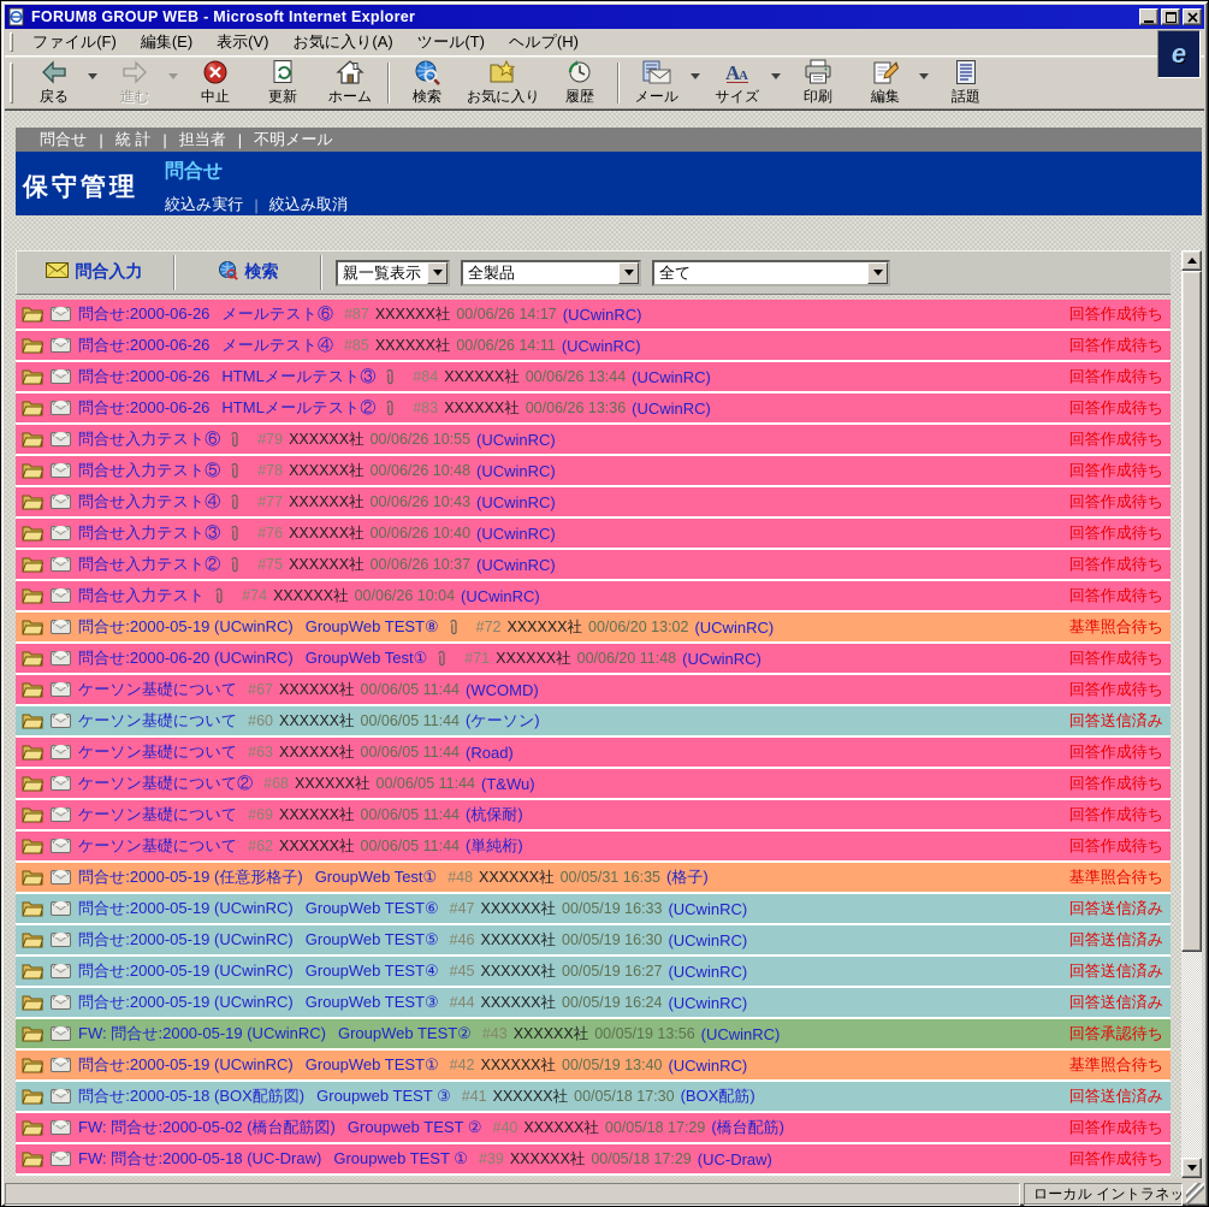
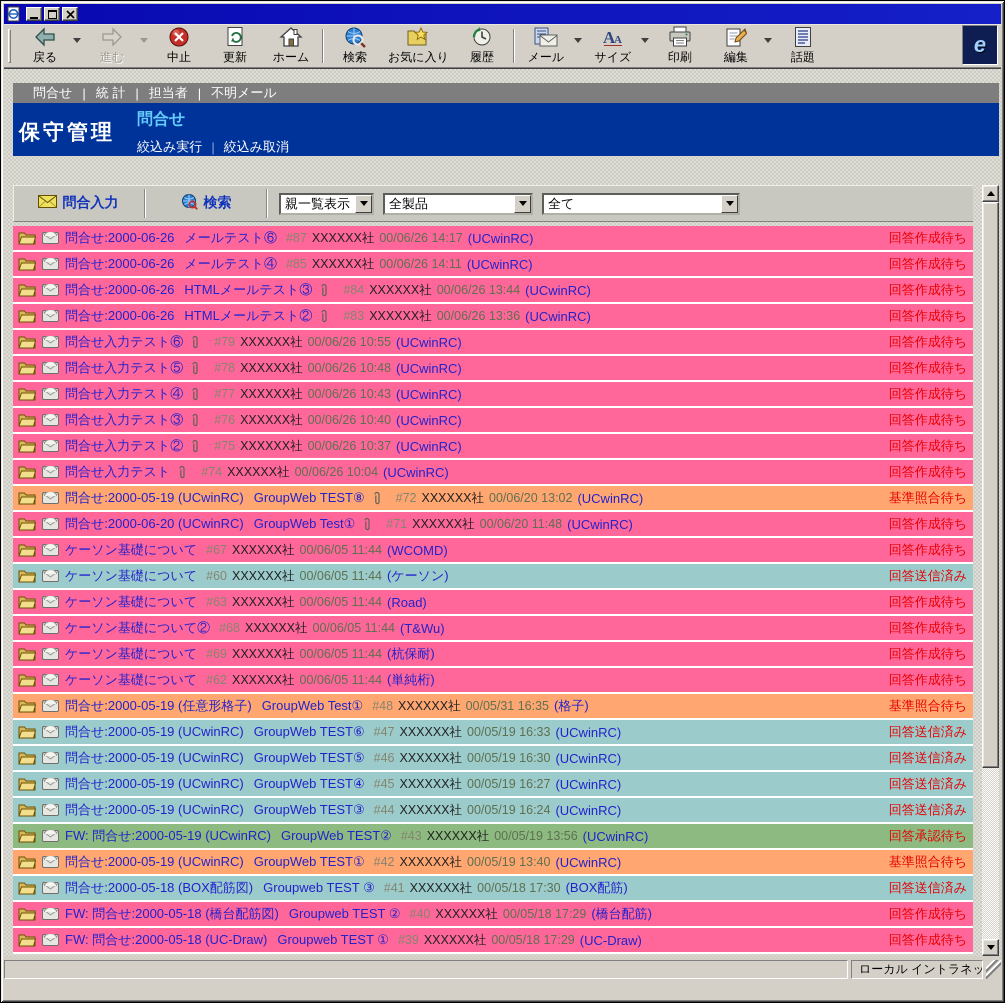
- FORUM8 GROUP WEB - Microsoft Internet Explorer
- ファイル(F) 編集(E) 表示(V) お気に入り(A) ツール(T) ヘルプ(H)
  戻る
  進む
  中止
  更新
  ホーム
  検索
  お気に入り
  履歴
  メール
  A
  A
  サイズ
  印刷
  編集
  話題
  e
  問合せ
  |
  統 計
  |
  担当者
  |
  不明メール
  保守管理
  問合せ
  絞込み実行
  |
  絞込み取消
  問合入力
  検索
  親一覧表示
  全製品
  全て
  問合せ:2000-06-26
  メールテスト⑥
  #87
  XXXXXX社
  00/06/26 14:17
  (UCwinRC)
  回答作成待ち
  問合せ:2000-06-26
  メールテスト④
  #85
  XXXXXX社
  00/06/26 14:11
  (UCwinRC)
  回答作成待ち
  問合せ:2000-06-26
  HTMLメールテスト③
  #84
  XXXXXX社
  00/06/26 13:44
  (UCwinRC)
  回答作成待ち
  問合せ:2000-06-26
  HTMLメールテスト②
  #83
  XXXXXX社
  00/06/26 13:36
  (UCwinRC)
  回答作成待ち
  問合せ入力テスト⑥
  #79
  XXXXXX社
  00/06/26 10:55
  (UCwinRC)
  回答作成待ち
  問合せ入力テスト⑤
  #78
  XXXXXX社
  00/06/26 10:48
  (UCwinRC)
  回答作成待ち
  問合せ入力テスト④
  #77
  XXXXXX社
  00/06/26 10:43
  (UCwinRC)
  回答作成待ち
  問合せ入力テスト③
  #76
  XXXXXX社
  00/06/26 10:40
  (UCwinRC)
  回答作成待ち
  問合せ入力テスト②
  #75
  XXXXXX社
  00/06/26 10:37
  (UCwinRC)
  回答作成待ち
  問合せ入力テスト
  #74
  XXXXXX社
  00/06/26 10:04
  (UCwinRC)
  回答作成待ち
  問合せ:2000-05-19 (UCwinRC)
  GroupWeb TEST⑧
  #72
  XXXXXX社
  00/06/20 13:02
  (UCwinRC)
  基準照合待ち
  問合せ:2000-06-20 (UCwinRC)
  GroupWeb Test①
  #71
  XXXXXX社
  00/06/20 11:48
  (UCwinRC)
  回答作成待ち
  ケーソン基礎について
  #67
  XXXXXX社
  00/06/05 11:44
  (WCOMD)
  回答作成待ち
  ケーソン基礎について
  #60
  XXXXXX社
  00/06/05 11:44
  (ケーソン)
  回答送信済み
  ケーソン基礎について
  #63
  XXXXXX社
  00/06/05 11:44
  (Road)
  回答作成待ち
  ケーソン基礎について②
  #68
  XXXXXX社
  00/06/05 11:44
  (T&Wu)
  回答作成待ち
  ケーソン基礎について
  #69
  XXXXXX社
  00/06/05 11:44
  (杭保耐)
  回答作成待ち
  ケーソン基礎について
  #62
  XXXXXX社
  00/06/05 11:44
  (単純桁)
  回答作成待ち
  問合せ:2000-05-19 (任意形格子)
  GroupWeb Test①
  #48
  XXXXXX社
  00/05/31 16:35
  (格子)
  基準照合待ち
  問合せ:2000-05-19 (UCwinRC)
  GroupWeb TEST⑥
  #47
  XXXXXX社
  00/05/19 16:33
  (UCwinRC)
  回答送信済み
  問合せ:2000-05-19 (UCwinRC)
  GroupWeb TEST⑤
  #46
  XXXXXX社
  00/05/19 16:30
  (UCwinRC)
  回答送信済み
  問合せ:2000-05-19 (UCwinRC)
  GroupWeb TEST④
  #45
  XXXXXX社
  00/05/19 16:27
  (UCwinRC)
  回答送信済み
  問合せ:2000-05-19 (UCwinRC)
  GroupWeb TEST③
  #44
  XXXXXX社
  00/05/19 16:24
  (UCwinRC)
  回答送信済み
  FW: 問合せ:2000-05-19 (UCwinRC)
  GroupWeb TEST②
  #43
  XXXXXX社
  00/05/19 13:56
  (UCwinRC)
  回答承認待ち
  問合せ:2000-05-19 (UCwinRC)
  GroupWeb TEST①
  #42
  XXXXXX社
  00/05/19 13:40
  (UCwinRC)
  基準照合待ち
  問合せ:2000-05-18 (BOX配筋図)
  Groupweb TEST ③
  #41
  XXXXXX社
  00/05/18 17:30
  (BOX配筋)
  回答送信済み
- FW: 問合せ:2000-05-02 (橋台配筋図)
+ FW: 問合せ:2000-05-18 (橋台配筋図)
  Groupweb TEST ②
  #40
  XXXXXX社
  00/05/18 17:29
  (橋台配筋)
  回答作成待ち
  FW: 問合せ:2000-05-18 (UC-Draw)
  Groupweb TEST ①
  #39
  XXXXXX社
  00/05/18 17:29
  (UC-Draw)
  回答作成待ち
  ローカル イントラネッ
